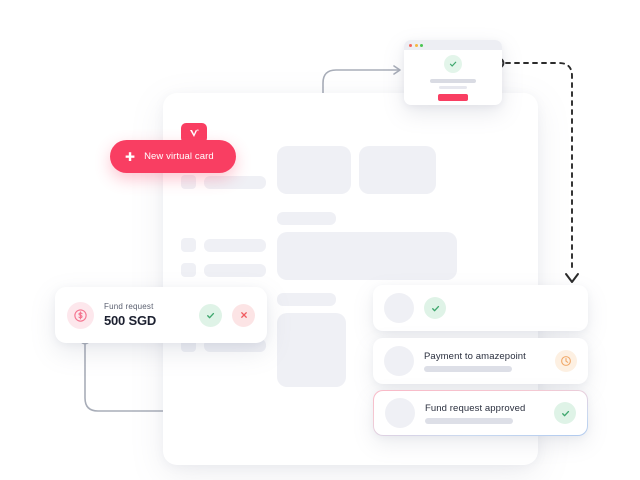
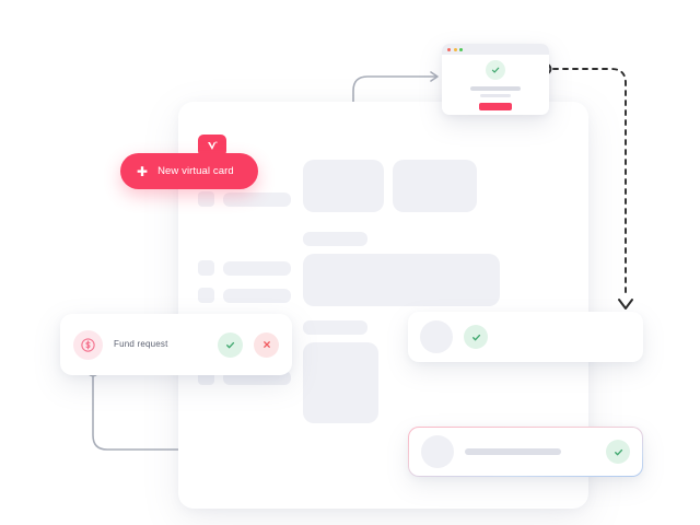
  ✚
  New virtual card
  Fund request
- 500 SGD
- Payment to amazepoint
- Fund request approved
